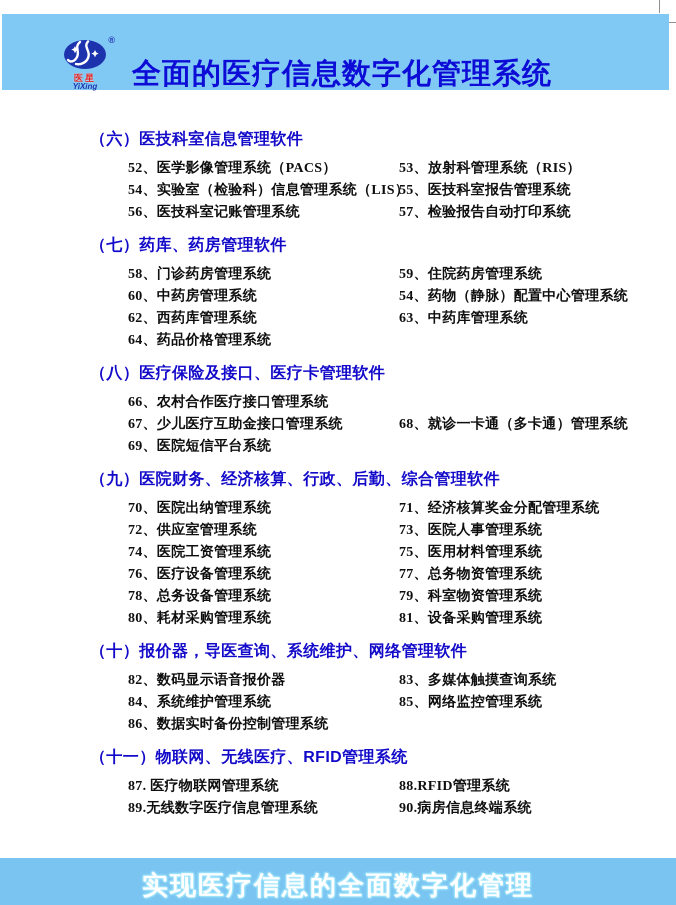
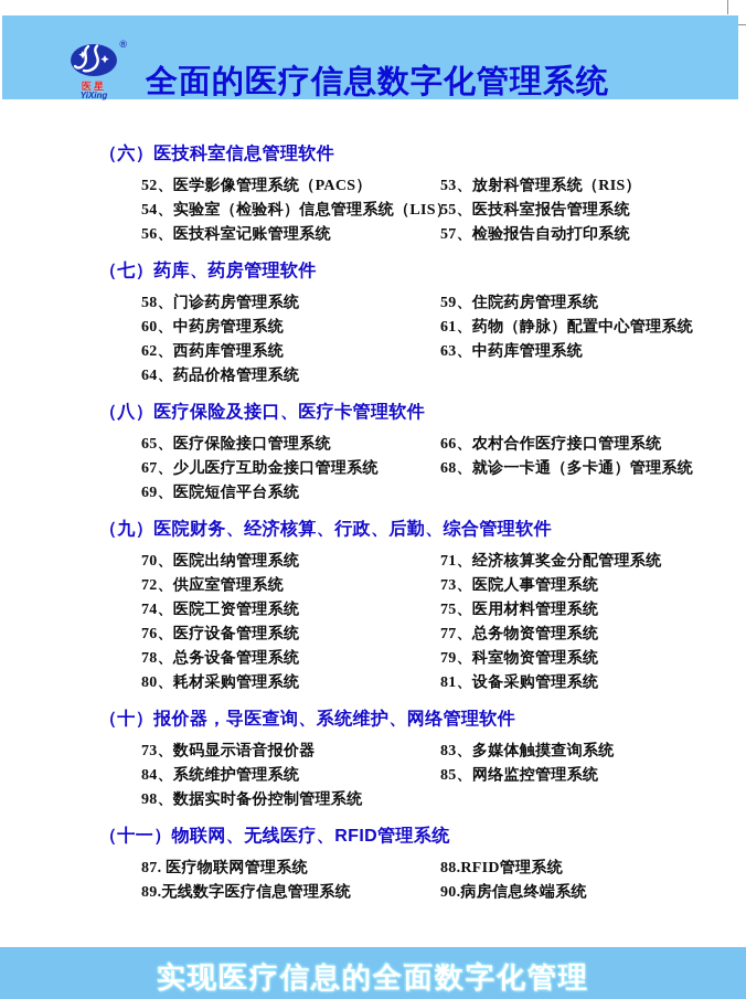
  ®
  医星
  YiXing
  全面的医疗信息数字化管理系统
  （六）医技科室信息管理软件
  52、医学影像管理系统（PACS）
  53、放射科管理系统（RIS）
  54、实验室（检验科）信息管理系统（LIS
  55、医技科室报告管理系统
  56、医技科室记账管理系统
  57、检验报告自动打印系统
  （七）药库、药房管理软件
  58、门诊药房管理系统
  59、住院药房管理系统
  60、中药房管理系统
- 54、药物（静脉）配置中心管理系统
+ 61、药物（静脉）配置中心管理系统
  62、西药库管理系统
  63、中药库管理系统
  64、药品价格管理系统
  （八）医疗保险及接口、医疗卡管理软件
+ 65、医疗保险接口管理系统
  66、农村合作医疗接口管理系统
  67、少儿医疗互助金接口管理系统
  68、就诊一卡通（多卡通）管理系统
  69、医院短信平台系统
  （九）医院财务、经济核算、行政、后勤、综合管理软件
  70、医院出纳管理系统
  71、经济核算奖金分配管理系统
  72、供应室管理系统
  73、医院人事管理系统
  74、医院工资管理系统
  75、医用材料管理系统
  76、医疗设备管理系统
  77、总务物资管理系统
  78、总务设备管理系统
  79、科室物资管理系统
  80、耗材采购管理系统
  81、设备采购管理系统
  （十）报价器，导医查询、系统维护、网络管理软件
- 82、数码显示语音报价器
+ 73、数码显示语音报价器
  83、多媒体触摸查询系统
  84、系统维护管理系统
  85、网络监控管理系统
- 86、数据实时备份控制管理系统
+ 98、数据实时备份控制管理系统
  （十一）物联网、无线医疗、RFID管理系统
  87. 医疗物联网管理系统
  88.RFID管理系统
  89.无线数字医疗信息管理系统
  90.病房信息终端系统
  实现医疗信息的全面数字化管理
